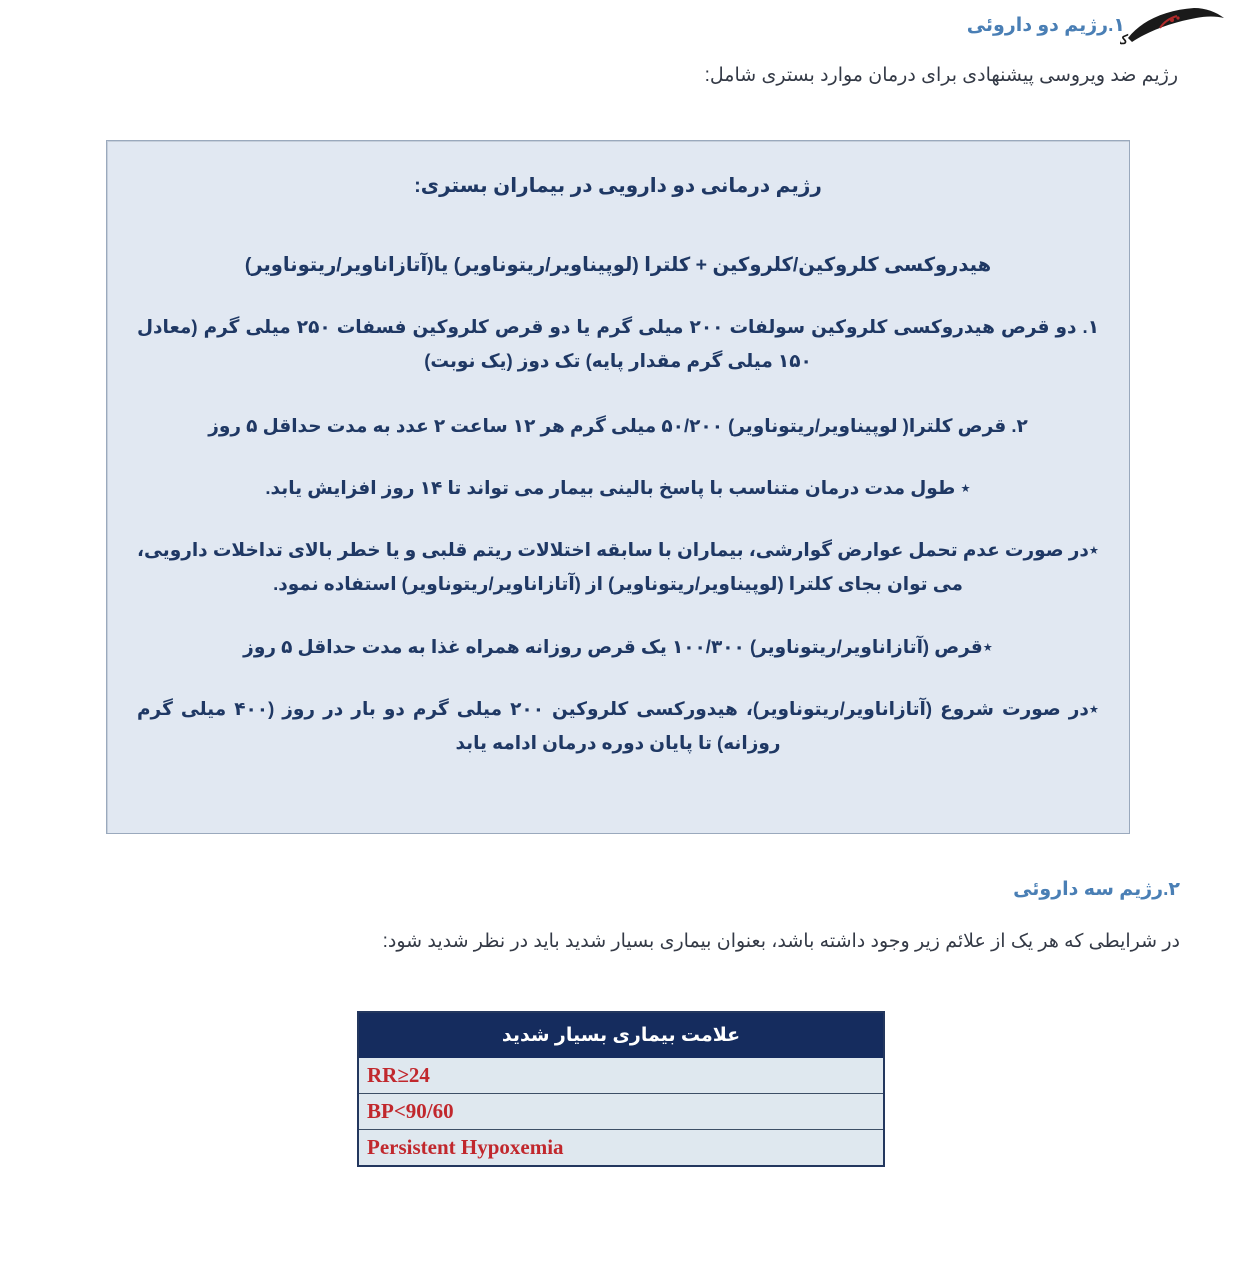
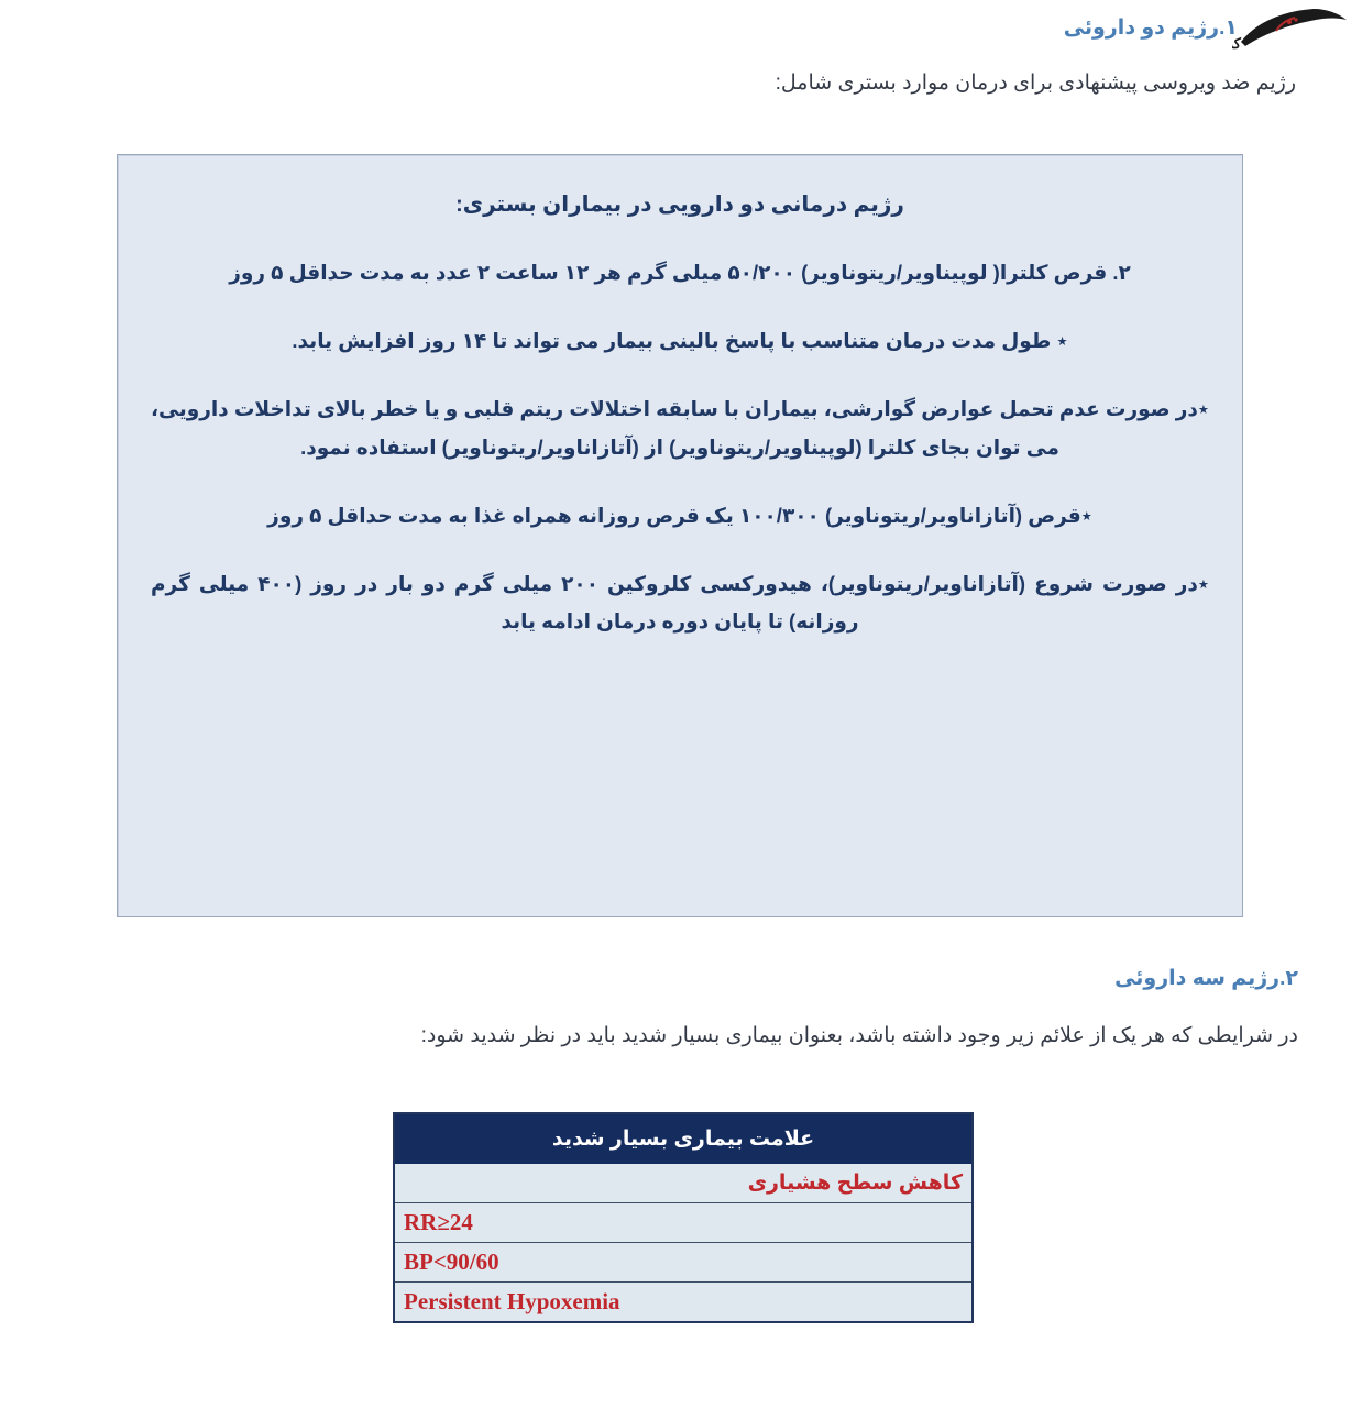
  ۱.رژیم دو داروئی
  رژیم ضد ویروسی پیشنهادی برای درمان موارد بستری شامل:
  رژیم درمانی دو دارویی در بیماران بستری:
- هیدروکسی کلروکین/کلروکین + کلترا (لوپیناویر/ریتوناویر) یا(آتازاناویر/ریتوناویر)
- ۱. دو قرص هیدروکسی کلروکین سولفات ۲۰۰ میلی گرم یا دو قرص کلروکین فسفات ۲۵۰ میلی گرم (معادل ۱۵۰ میلی گرم مقدار پایه) تک دوز (یک نوبت)
  ۲. قرص کلترا( لوپیناویر/ریتوناویر) ۵۰/۲۰۰ میلی گرم هر ۱۲ ساعت ۲ عدد به مدت حداقل ۵ روز
  ٭ طول مدت درمان متناسب با پاسخ بالینی بیمار می تواند تا ۱۴ روز افزایش یابد.
  ٭در صورت عدم تحمل عوارض گوارشی، بیماران با سابقه اختلالات ریتم قلبی و یا خطر بالای تداخلات دارویی، می توان بجای کلترا (لوپیناویر/ریتوناویر) از (آتازاناویر/ریتوناویر) استفاده نمود.
  ٭قرص (آتازاناویر/ریتوناویر) ۱۰۰/۳۰۰ یک قرص روزانه همراه غذا به مدت حداقل ۵ روز
  ٭در صورت شروع (آتازاناویر/ریتوناویر)، هیدورکسی کلروکین ۲۰۰ میلی گرم دو بار در روز (۴۰۰ میلی گرم روزانه) تا پایان دوره درمان ادامه یابد
  ۲.رژیم سه داروئی
  در شرایطی که هر یک از علائم زیر وجود داشته باشد، بعنوان بیماری بسیار شدید باید در نظر شدید شود:
  علامت بیماری بسیار شدید
+ کاهش سطح هشیاری
  RR≥24
  BP<90/60
  Persistent Hypoxemia
